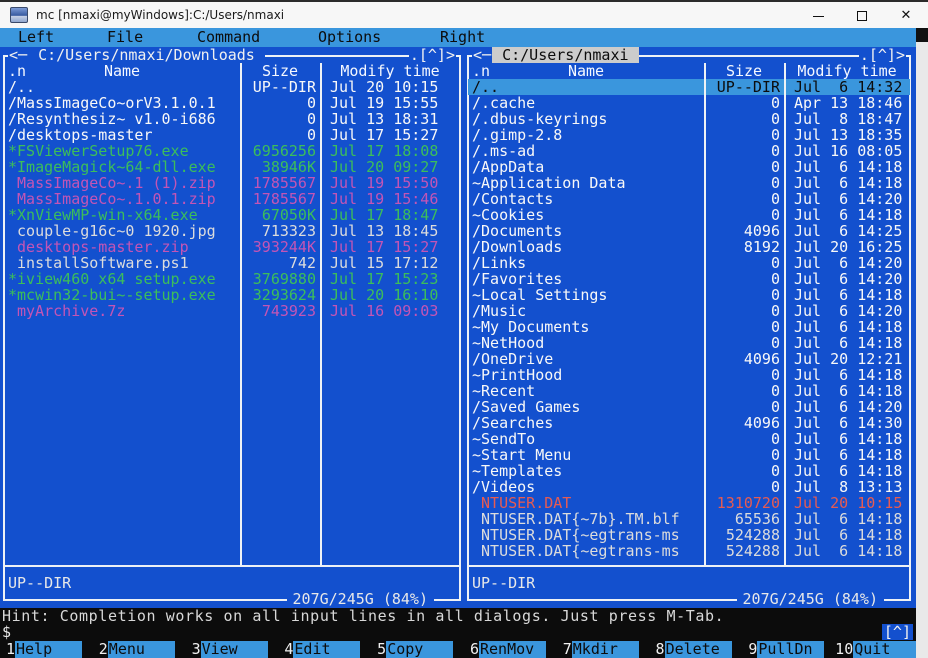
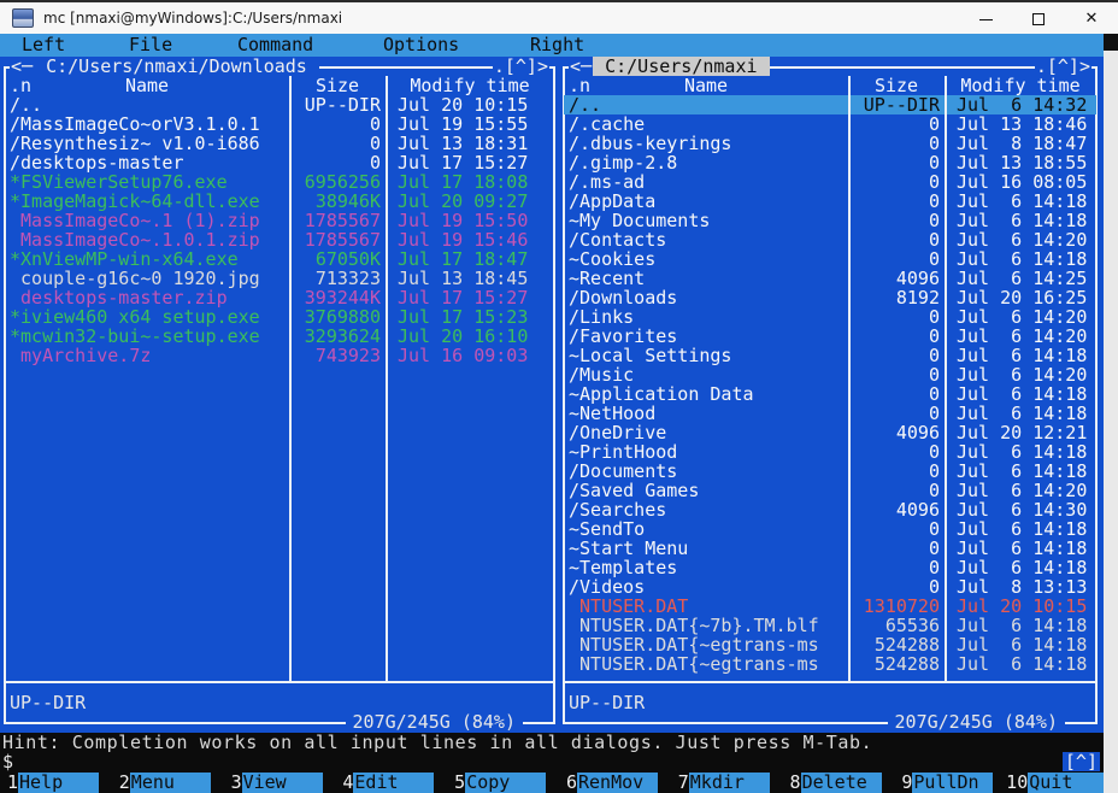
  mc [nmaxi@myWindows]:C:/Users/nmaxi
  ✕
  Left
  File
  Command
  Options
  Right
  <─
  C:/Users/nmaxi/Downloads
  .[^]>
  .n
  Name
  Size
  Modify time
  /..
  UP--DIR
  Jul 20 10:15
  /MassImageCo~orV3.1.0.1
  0
  Jul 19 15:55
  /Resynthesiz~_v1.0-i686
  0
  Jul 13 18:31
  /desktops-master
  0
  Jul 17 15:27
  *FSViewerSetup76.exe
  6956256
  Jul 17 18:08
  *ImageMagick~64-dll.exe
  38946K
  Jul 20 09:27
  MassImageCo~.1 (1).zip
  1785567
  Jul 19 15:50
  MassImageCo~.1.0.1.zip
  1785567
  Jul 19 15:46
  *XnViewMP-win-x64.exe
  67050K
  Jul 17 18:47
  couple-g16c~0_1920.jpg
  713323
  Jul 13 18:45
  desktops-master.zip
  393244K
  Jul 17 15:27
- installSoftware.ps1
- 742
- Jul 15 17:12
  *iview460_x64_setup.exe
  3769880
  Jul 17 15:23
  *mcwin32-bui~-setup.exe
  3293624
  Jul 20 16:10
  myArchive.7z
  743923
  Jul 16 09:03
  UP--DIR
  207G/245G (84%)
  <─
  C:/Users/nmaxi
  .[^]>
  .n
  Name
  Size
  Modify time
  /..
  UP--DIR
  Jul 6 14:32
  /.cache
  0
- Apr 13 18:46
+ Jul 13 18:46
  /.dbus-keyrings
  0
  Jul 8 18:47
  /.gimp-2.8
  0
- Jul 13 18:35
+ Jul 13 18:55
  /.ms-ad
  0
  Jul 16 08:05
  /AppData
  0
  Jul 6 14:18
- ~Application Data
+ ~My Documents
  0
  Jul 6 14:18
  /Contacts
  0
  Jul 6 14:20
  ~Cookies
  0
  Jul 6 14:18
- /Documents
+ ~Recent
  4096
  Jul 6 14:25
  /Downloads
  8192
  Jul 20 16:25
  /Links
  0
  Jul 6 14:20
  /Favorites
  0
  Jul 6 14:20
  ~Local Settings
  0
  Jul 6 14:18
  /Music
  0
  Jul 6 14:20
- ~My Documents
+ ~Application Data
  0
  Jul 6 14:18
  ~NetHood
  0
  Jul 6 14:18
  /OneDrive
  4096
  Jul 20 12:21
  ~PrintHood
  0
  Jul 6 14:18
- ~Recent
+ /Documents
  0
  Jul 6 14:18
  /Saved Games
  0
  Jul 6 14:20
  /Searches
  4096
  Jul 6 14:30
  ~SendTo
  0
  Jul 6 14:18
  ~Start Menu
  0
  Jul 6 14:18
  ~Templates
  0
  Jul 6 14:18
  /Videos
  0
  Jul 8 13:13
  NTUSER.DAT
  1310720
  Jul 20 10:15
  NTUSER.DAT{~7b}.TM.blf
  65536
  Jul 6 14:18
  NTUSER.DAT{~egtrans-ms
  524288
  Jul 6 14:18
  NTUSER.DAT{~egtrans-ms
  524288
  Jul 6 14:18
  UP--DIR
  207G/245G (84%)
  Hint: Completion works on all input lines in all dialogs. Just press M-Tab.
  $
  [^]
  1
  Help
  2
  Menu
  3
  View
  4
  Edit
  5
  Copy
  6
  RenMov
  7
  Mkdir
  8
  Delete
  9
  PullDn
  10
  Quit
